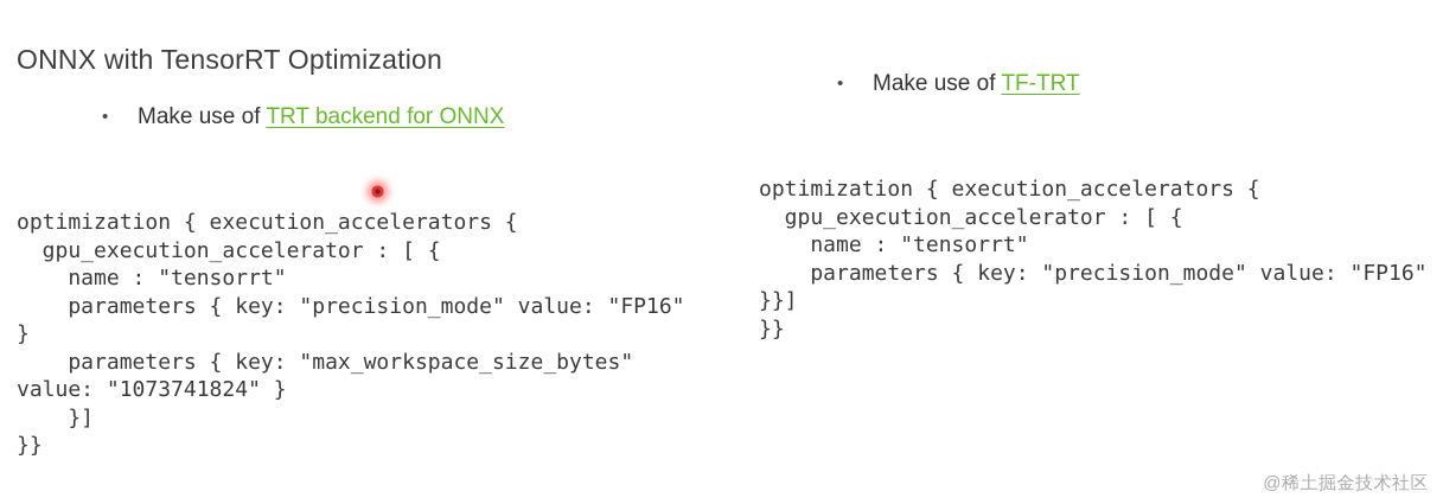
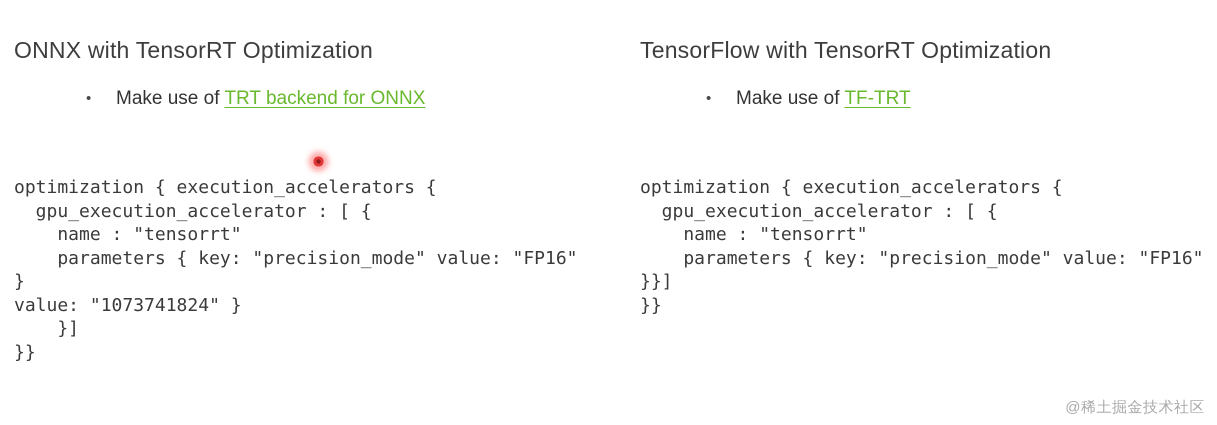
  ONNX with TensorRT Optimization
  •
  Make use of TRT backend for ONNX
  optimization { execution_accelerators {
  gpu_execution_accelerator : [ {
  name : "tensorrt"
  parameters { key: "precision_mode" value: "FP16"
  }
- parameters { key: "max_workspace_size_bytes"
  value: "1073741824" }
  }]
  }}
+ TensorFlow with TensorRT Optimization
  •
  Make use of TF-TRT
  optimization { execution_accelerators {
  gpu_execution_accelerator : [ {
  name : "tensorrt"
  parameters { key: "precision_mode" value: "FP16"
  }}]
  }}
  @稀土掘金技术社区
